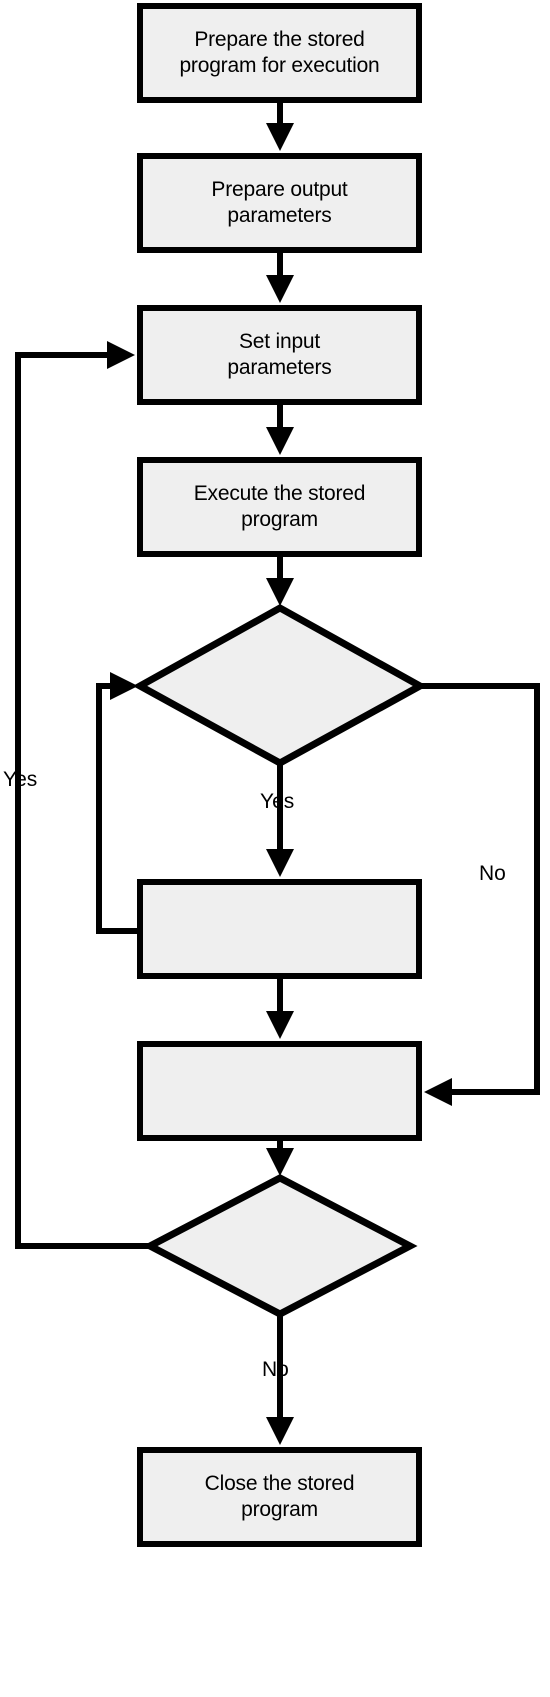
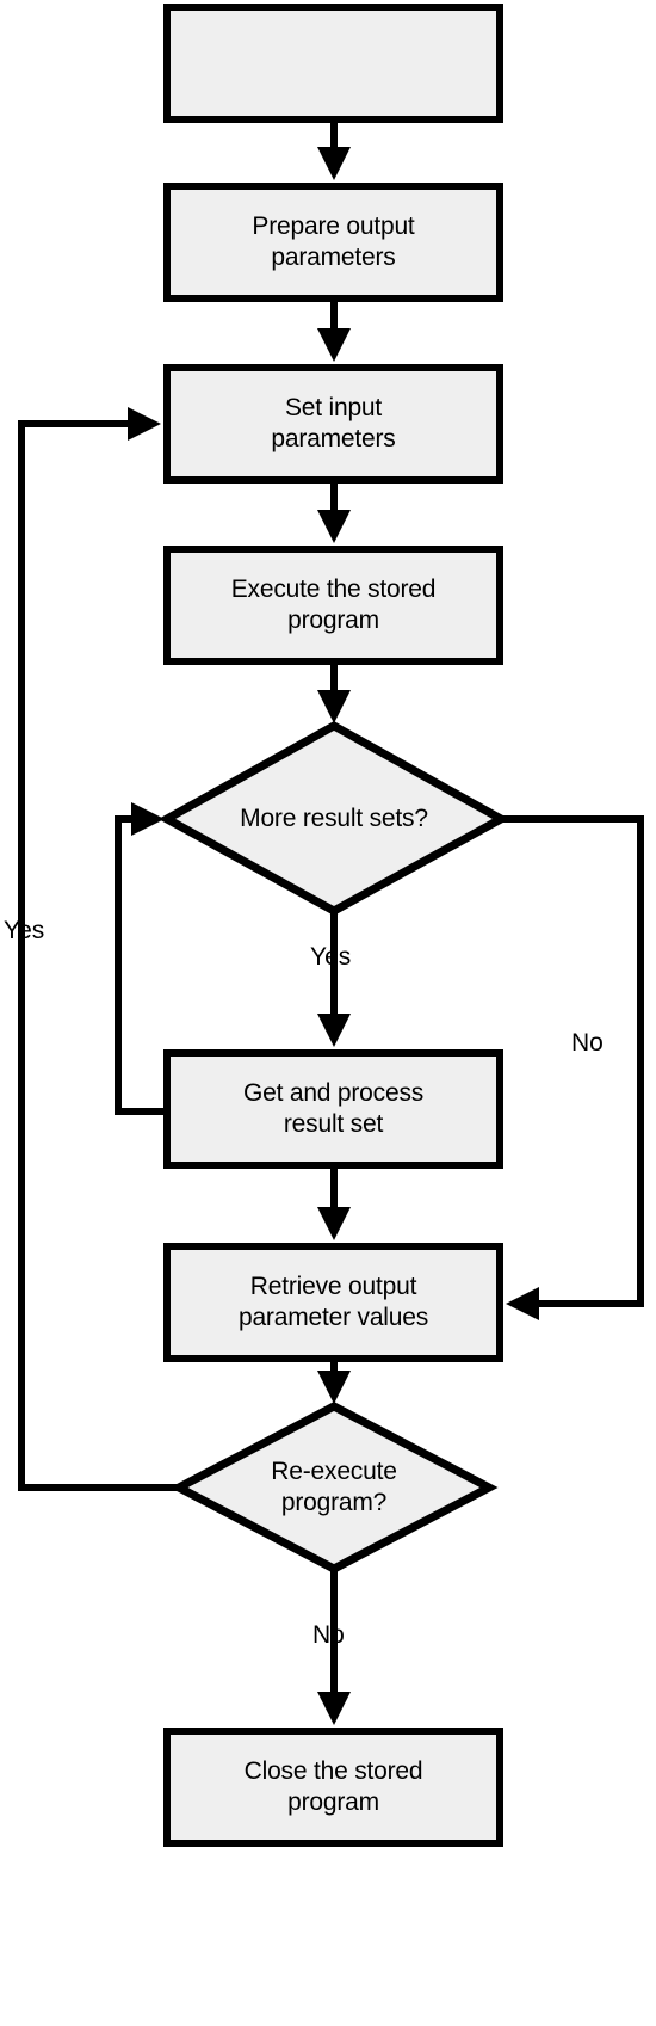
- Prepare the stored
- program for execution
  Prepare output
  parameters
  Set input
  parameters
  Execute the stored
  program
+ More result sets?
+ Get and process
+ result set
+ Retrieve output
+ parameter values
+ Re-execute
+ program?
  Close the stored
  program
  Yes
  No
  Yes
  No
